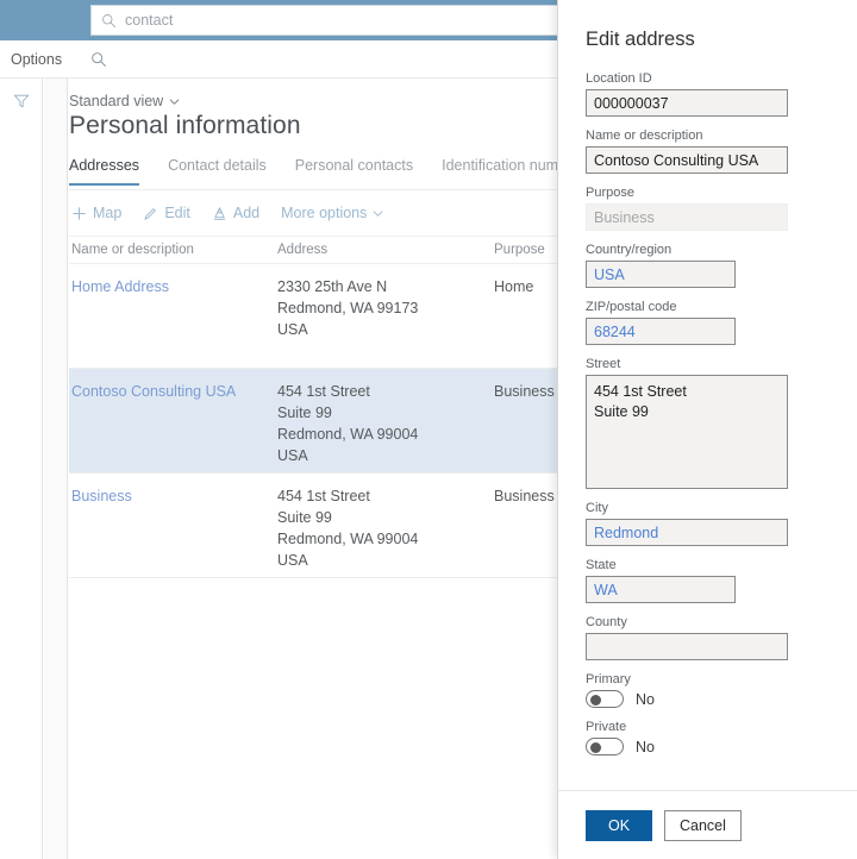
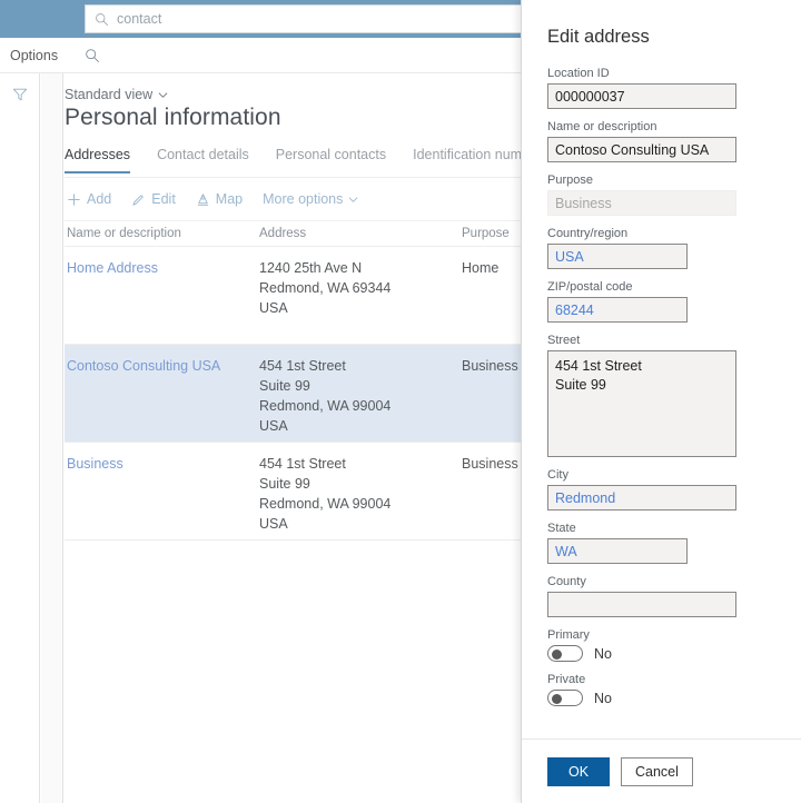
  contact
  Options
  Standard view
  Personal information
  Addresses
  Contact details
  Personal contacts
  Identification num
- Map
+ Add
  Edit
- Add
+ Map
  More options
  Name or description
  Address
  Purpose
  Home Address
- 2330 25th Ave N
+ 1240 25th Ave N
- Redmond, WA 99173
+ Redmond, WA 69344
  USA
  Home
  Contoso Consulting USA
  454 1st Street
  Suite 99
  Redmond, WA 99004
  USA
  Business
  Business
  454 1st Street
  Suite 99
  Redmond, WA 99004
  USA
  Business
  Edit address
  Location ID
  000000037
  Name or description
  Contoso Consulting USA
  Purpose
  Business
  Country/region
  USA
  ZIP/postal code
  68244
  Street
  454 1st Street
  Suite 99
  City
  Redmond
  State
  WA
  County
  Primary
  No
  Private
  No
  OK
  Cancel
